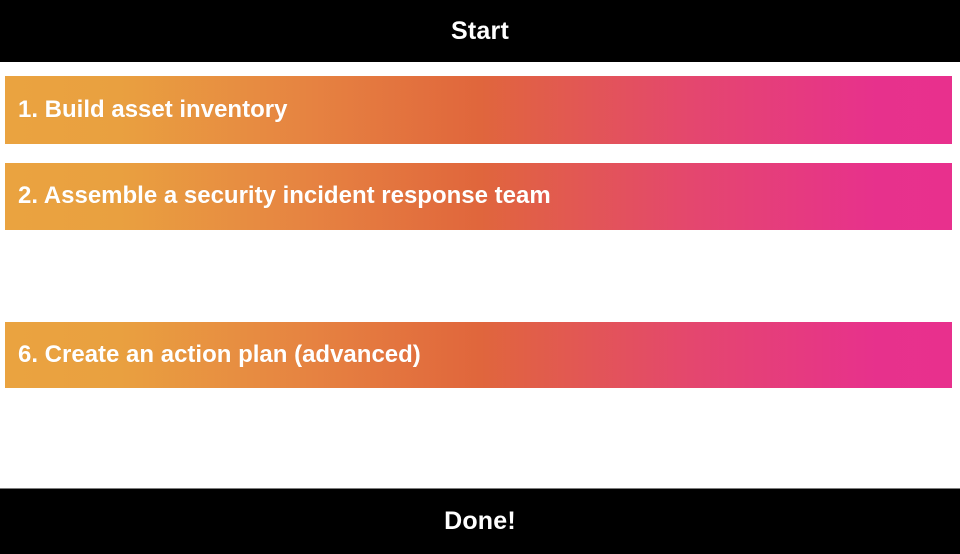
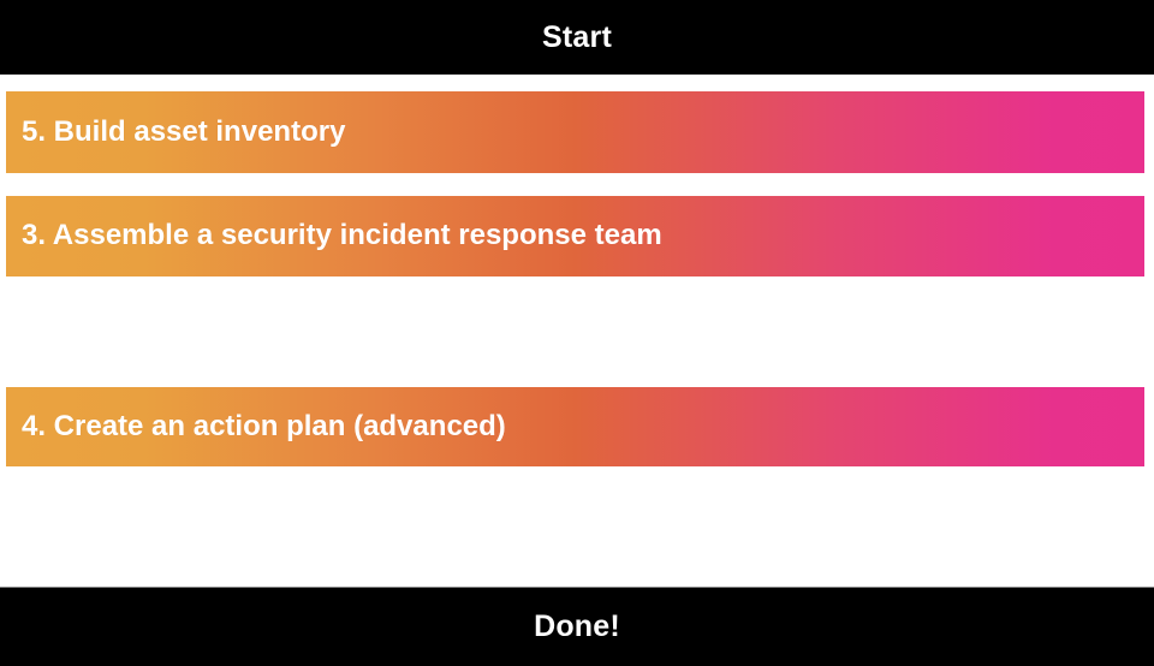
  Start
- 1. Build asset inventory
+ 5. Build asset inventory
- 2. Assemble a security incident response team
+ 3. Assemble a security incident response team
- 6. Create an action plan (advanced)
+ 4. Create an action plan (advanced)
  Done!
